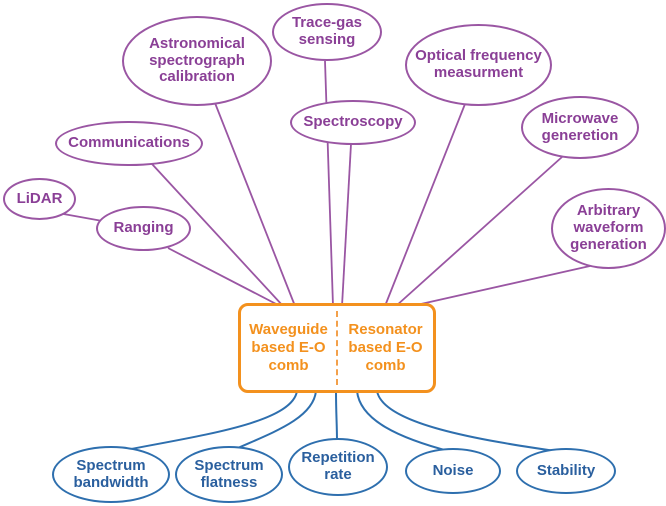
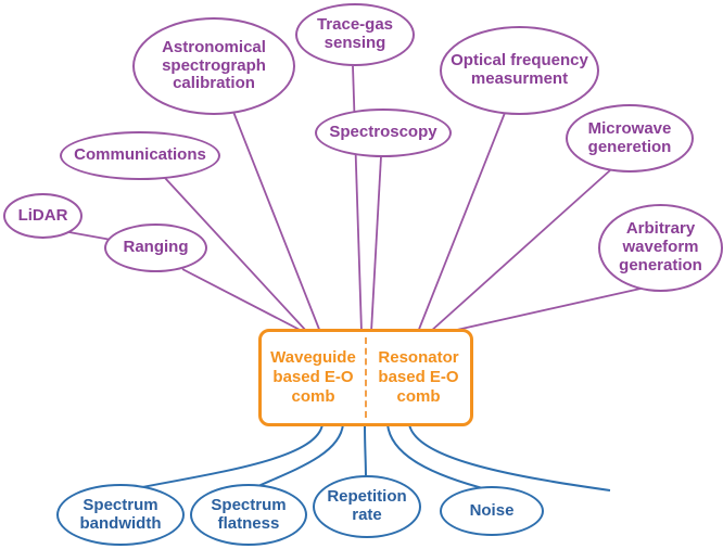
  LiDAR
  Ranging
  Communications
  Astronomical spectrograph calibration
  Trace-gas sensing
  Spectroscopy
  Optical frequency measurment
  Microwave generetion
  Arbitrary waveform generation
  Waveguide based E-O comb
  Resonator based E-O comb
  Spectrum bandwidth
  Spectrum flatness
  Repetition rate
  Noise
- Stability
